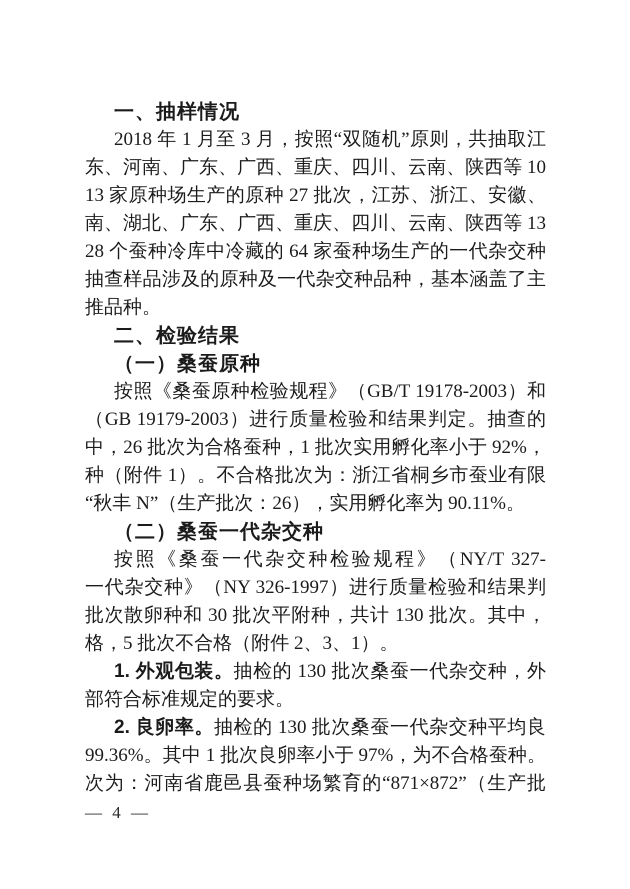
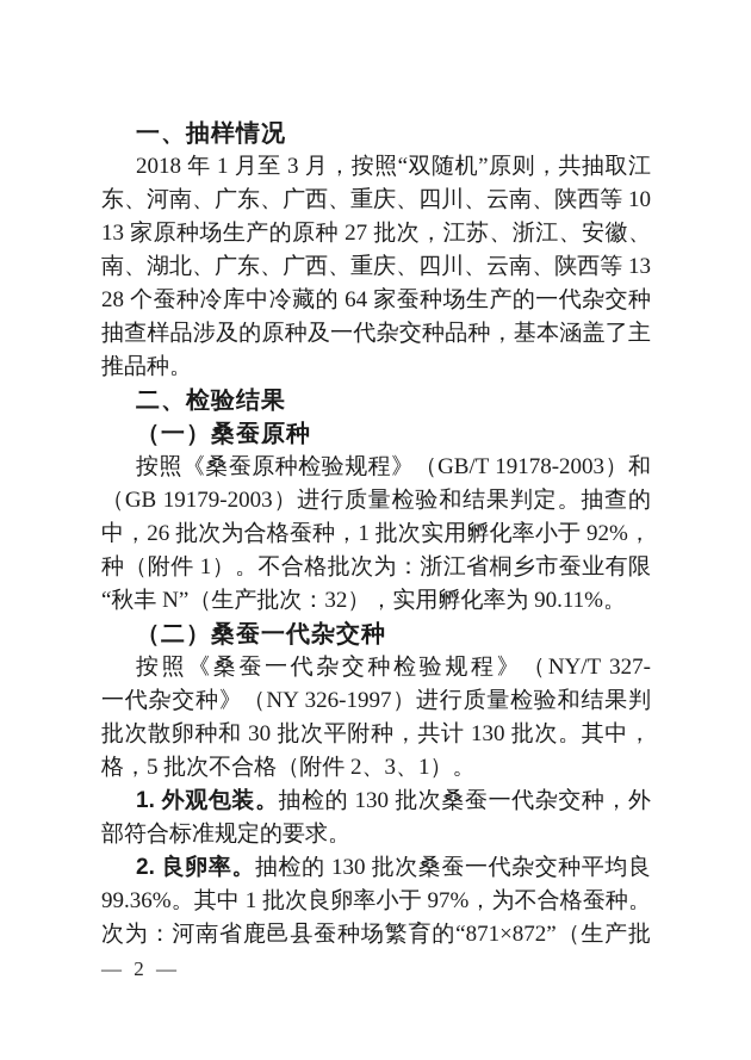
  一、抽样情况
  2018 年 1 月至 3 月，按照“双随机”原则，共抽取江
  东、河南、广东、广西、重庆、四川、云南、陕西等 10
  13 家原种场生产的原种 27 批次，江苏、浙江、安徽、
  南、湖北、广东、广西、重庆、四川、云南、陕西等 13
  28 个蚕种冷库中冷藏的 64 家蚕种场生产的一代杂交种
  抽查样品涉及的原种及一代杂交种品种，基本涵盖了主
  推品种。
  二、检验结果
  （一）桑蚕原种
  按照《桑蚕原种检验规程》（GB/T 19178-2003）和
  （GB 19179-2003）进行质量检验和结果判定。抽查的
  中，26 批次为合格蚕种，1 批次实用孵化率小于 92%，
  种（附件 1）。不合格批次为：浙江省桐乡市蚕业有限
- “秋丰 N”（生产批次：26），实用孵化率为 90.11%。
+ “秋丰 N”（生产批次：32），实用孵化率为 90.11%。
  （二）桑蚕一代杂交种
  按照《桑蚕一代杂交种检验规程》（NY/T 327-
  一代杂交种》（NY 326-1997）进行质量检验和结果判
  批次散卵种和 30 批次平附种，共计 130 批次。其中，
  格，5 批次不合格（附件 2、3、1）。
  1. 外观包装。抽检的 130 批次桑蚕一代杂交种，外
  部符合标准规定的要求。
  2. 良卵率。抽检的 130 批次桑蚕一代杂交种平均良
  99.36%。其中 1 批次良卵率小于 97%，为不合格蚕种。
  次为：河南省鹿邑县蚕种场繁育的“871×872”（生产批
- — 4 —
+ — 2 —
